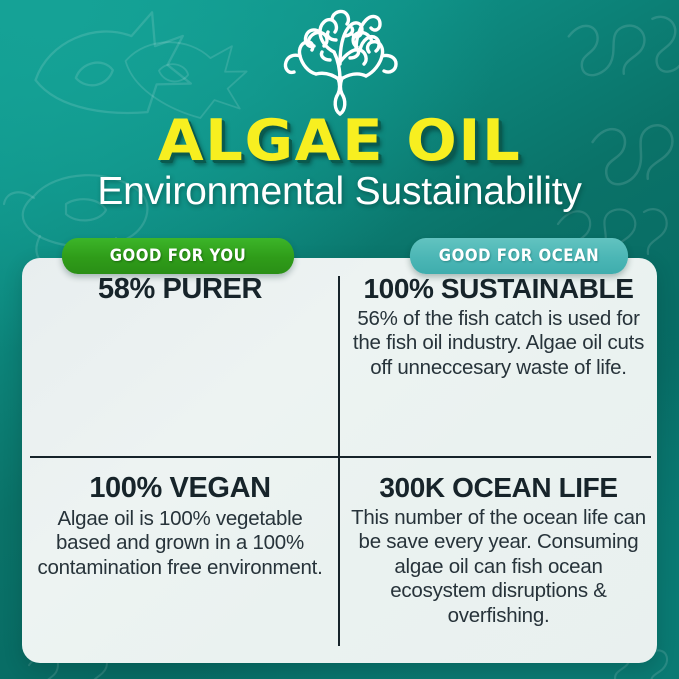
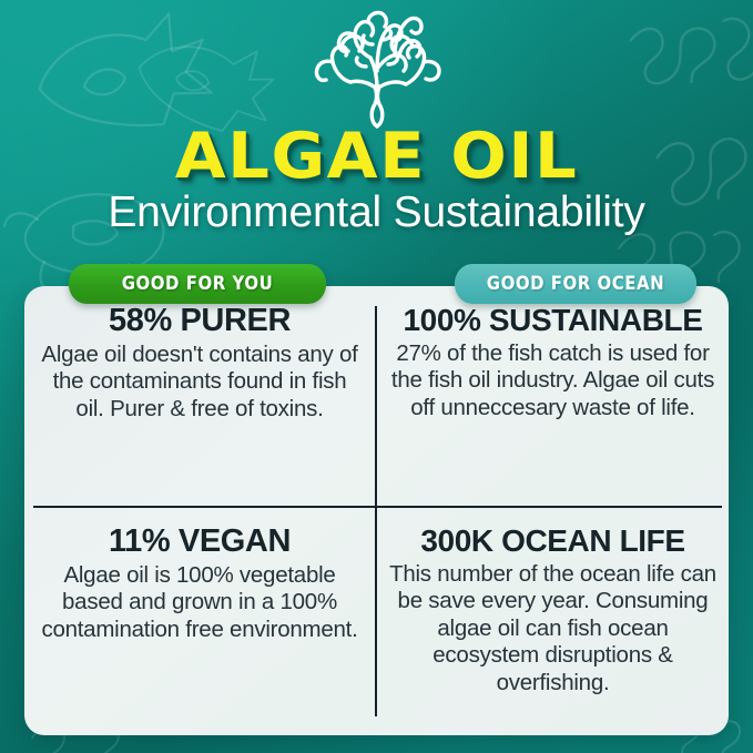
  ALGAE OIL
  Environmental Sustainability
  GOOD FOR YOU
  GOOD FOR OCEAN
  58% PURER
+ Algae oil doesn't contains any of the contaminants found in fish oil. Purer & free of toxins.
  100% SUSTAINABLE
- 56% of the fish catch is used for the fish oil industry. Algae oil cuts off unneccesary waste of life.
+ 27% of the fish catch is used for the fish oil industry. Algae oil cuts off unneccesary waste of life.
- 100% VEGAN
+ 11% VEGAN
  Algae oil is 100% vegetable based and grown in a 100% contamination free environment.
  300K OCEAN LIFE
  This number of the ocean life can be save every year. Consuming algae oil can fish ocean ecosystem disruptions & overfishing.
